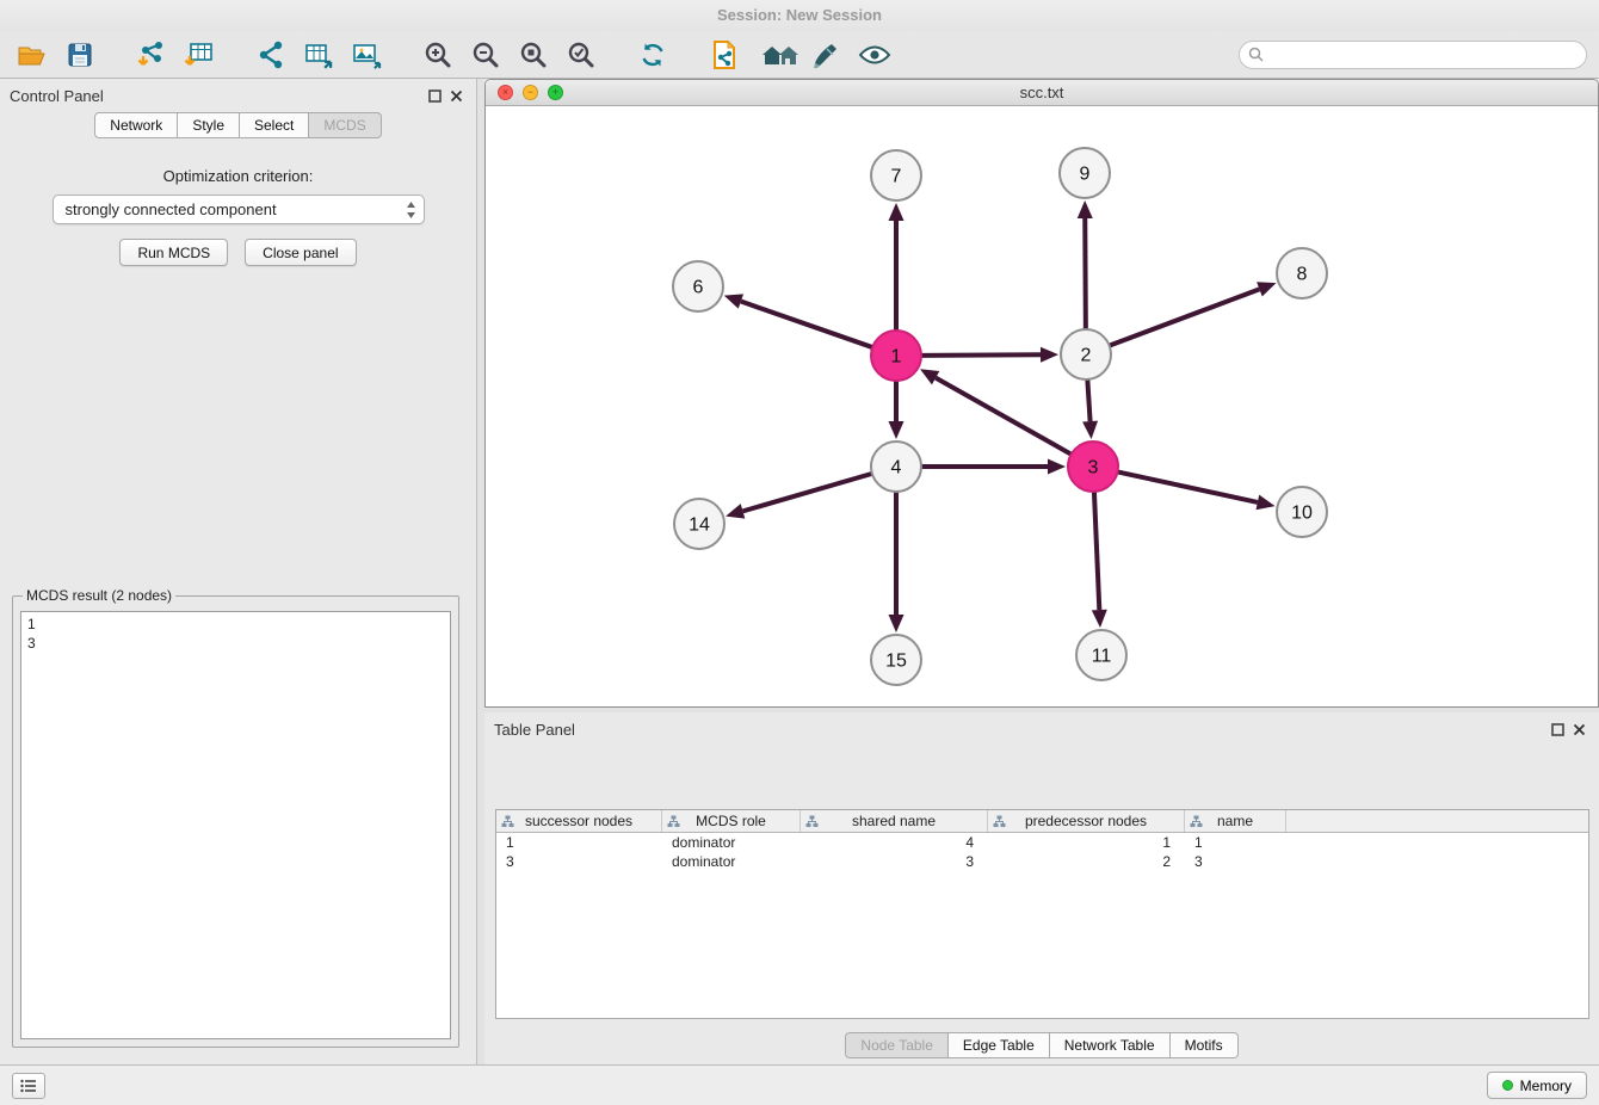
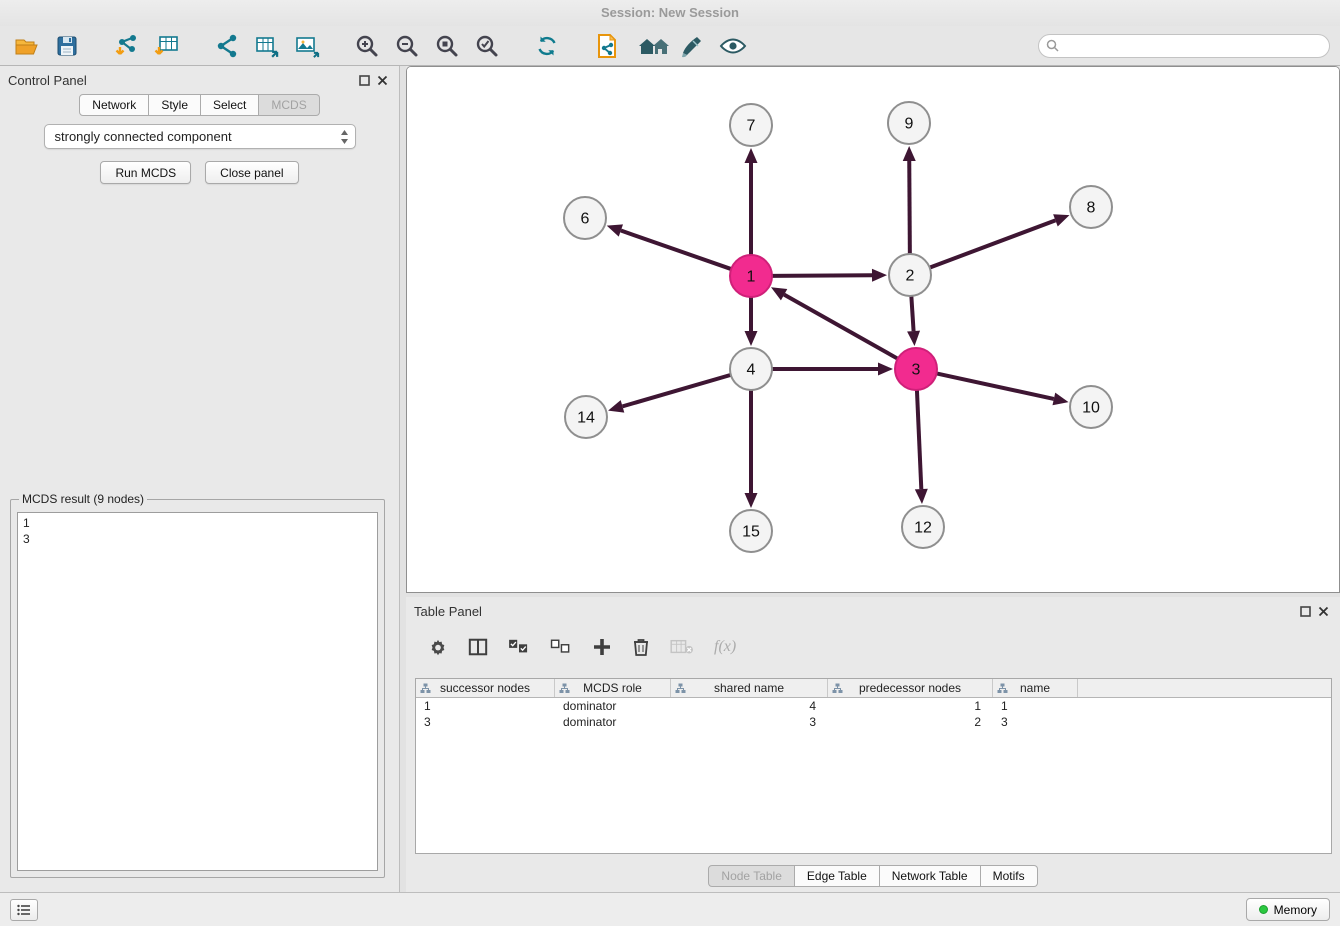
  Session: New Session
  Control Panel
  Network
  Style
  Select
  MCDS
- Optimization criterion:
  strongly connected component
  Run MCDS
  Close panel
- MCDS result (2 nodes)
+ MCDS result (9 nodes)
  1
  3
- scc.txt
- ×
- −
- +
  7
  9
  6
  8
  1
  2
  4
  3
  14
  10
  15
- 11
+ 12
  Table Panel
+ f(x)
  successor nodes
  MCDS role
  shared name
  predecessor nodes
  name
  1
  dominator
  4
  1
  1
  3
  dominator
  3
  2
  3
  Node Table
  Edge Table
  Network Table
  Motifs
  Memory
